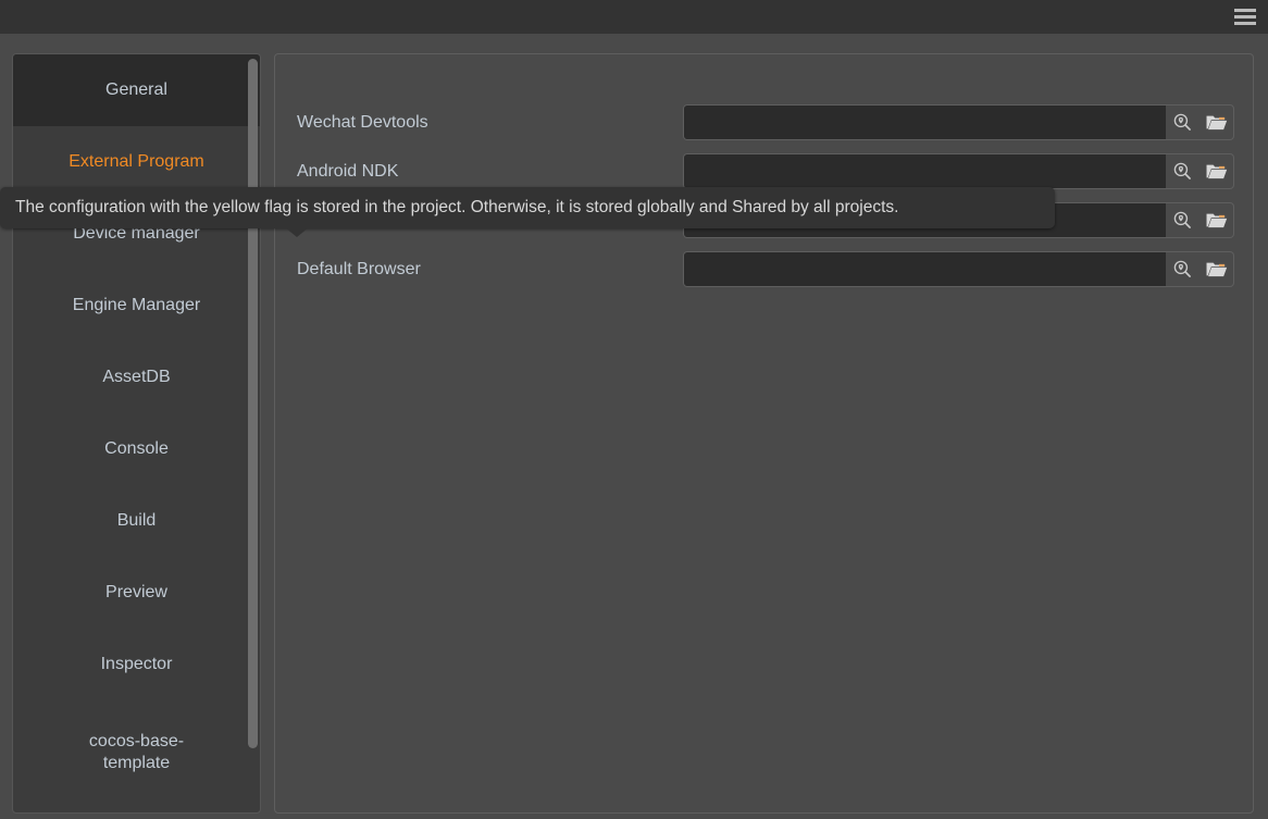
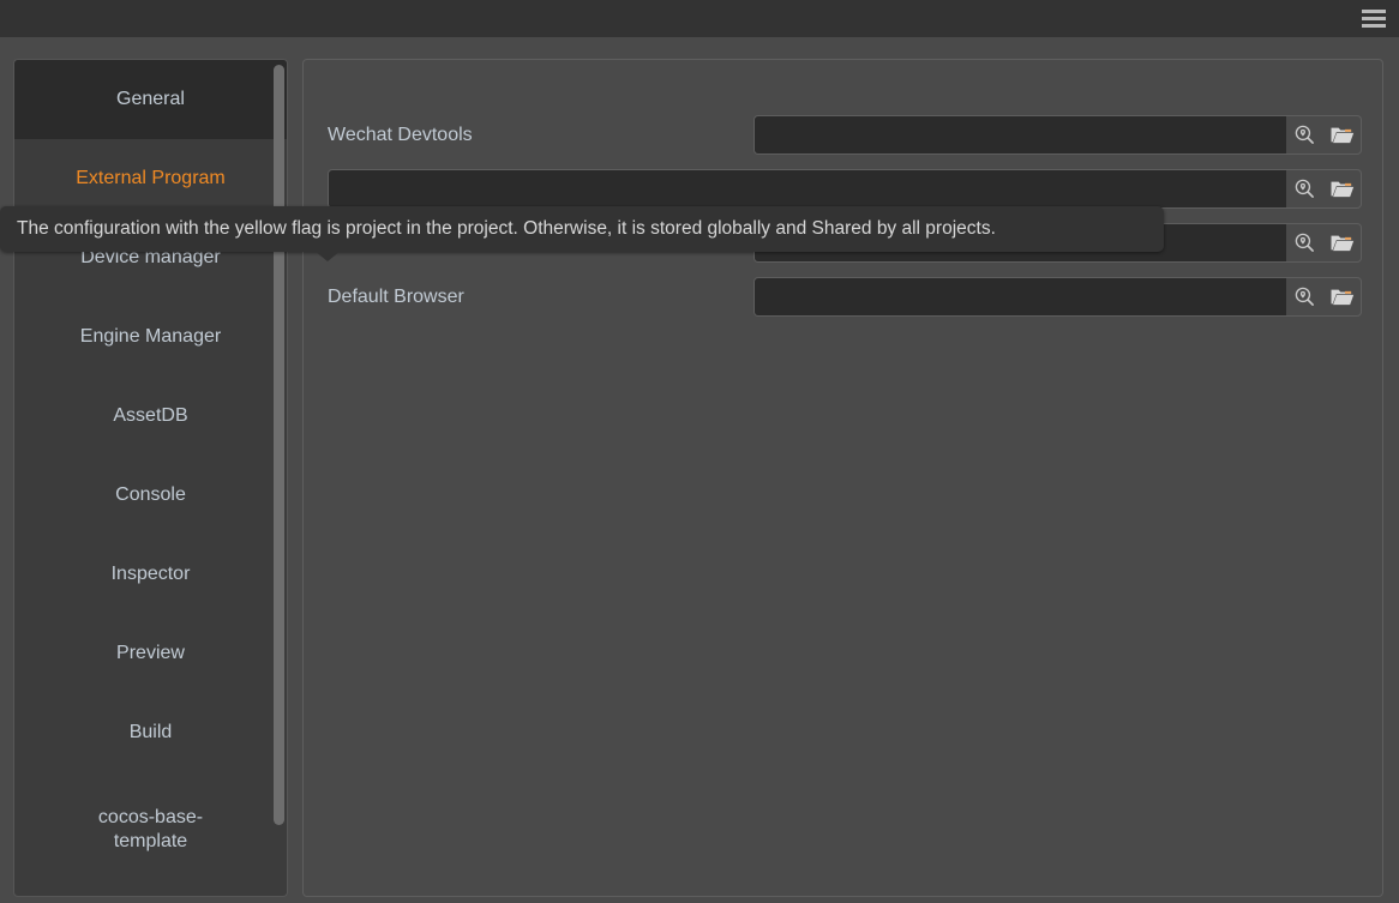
  General
  External Program
  Device manager
  Engine Manager
  AssetDB
  Console
- Build
+ Inspector
  Preview
- Inspector
+ Build
  cocos-base-
  template
  Wechat Devtools
- Android NDK
  Default Browser
- The configuration with the yellow flag is stored in the project. Otherwise, it is stored globally and Shared by all projects.
+ The configuration with the yellow flag is project in the project. Otherwise, it is stored globally and Shared by all projects.
